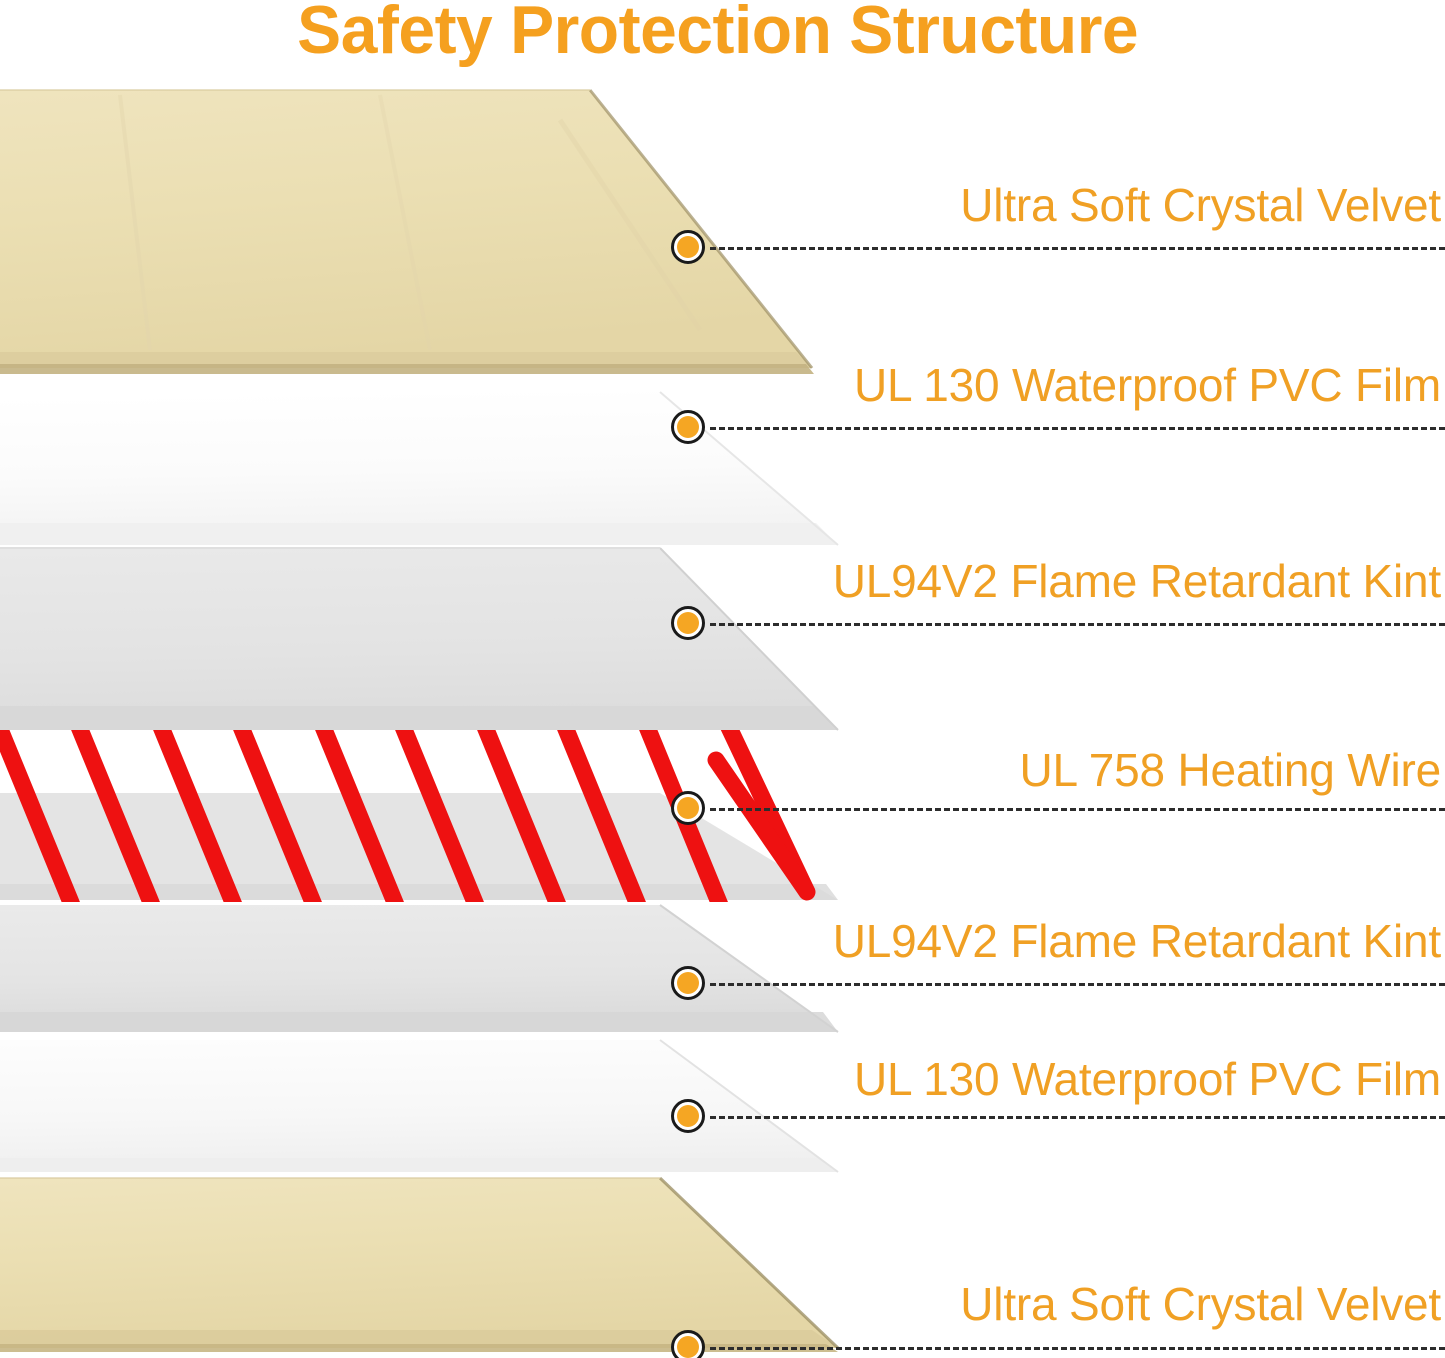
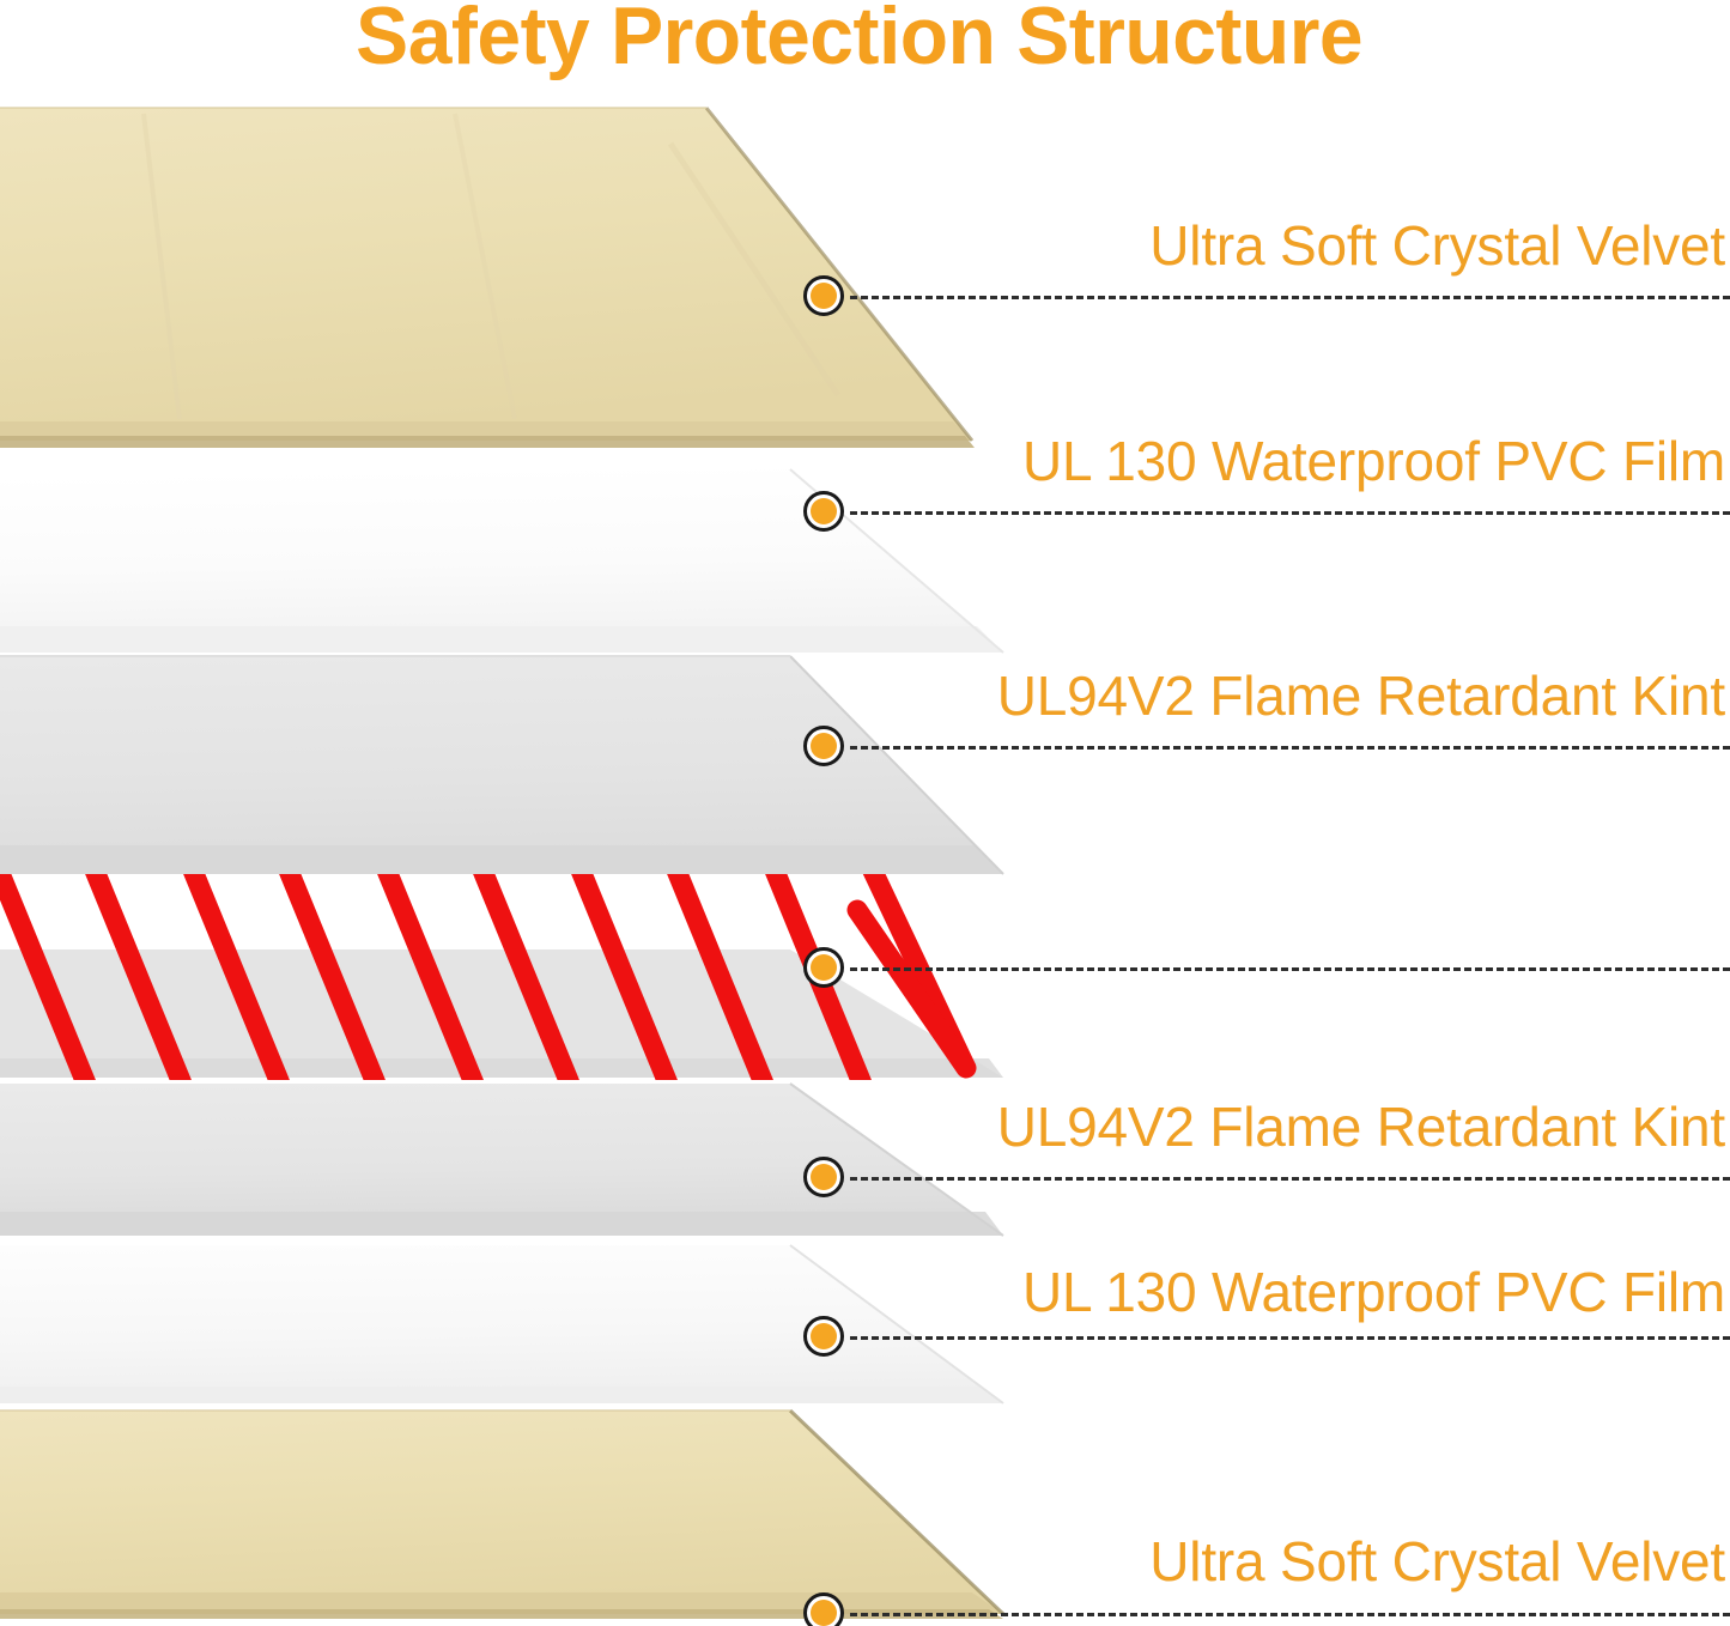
  Safety Protection Structure
  Ultra Soft Crystal Velvet
  UL 130 Waterproof PVC Film
  UL94V2 Flame Retardant Kint
- UL 758 Heating Wire
  UL94V2 Flame Retardant Kint
  UL 130 Waterproof PVC Film
  Ultra Soft Crystal Velvet
